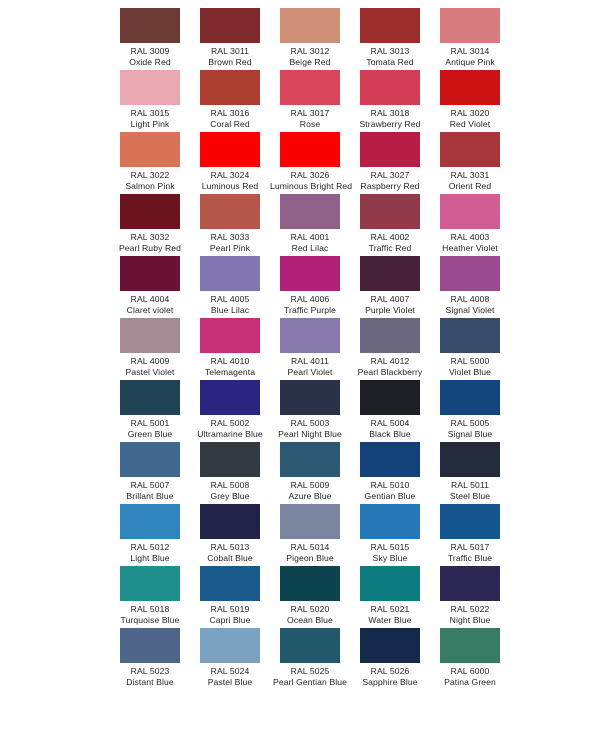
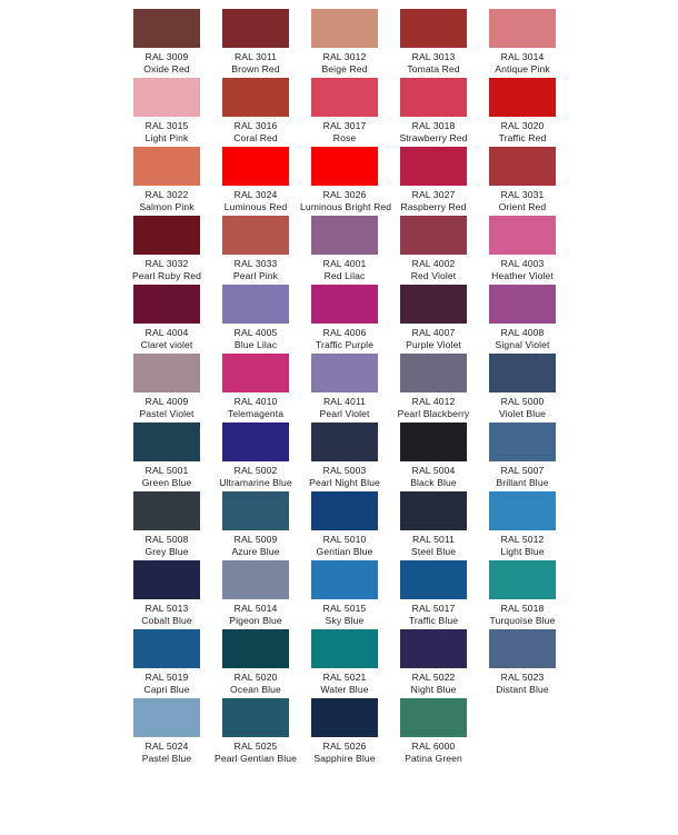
  RAL 3009
  Oxide Red
  RAL 3011
  Brown Red
  RAL 3012
  Beige Red
  RAL 3013
  Tomata Red
  RAL 3014
  Antique Pink
  RAL 3015
  Light Pink
  RAL 3016
  Coral Red
  RAL 3017
  Rose
  RAL 3018
  Strawberry Red
  RAL 3020
- Red Violet
+ Traffic Red
  RAL 3022
  Salmon Pink
  RAL 3024
  Luminous Red
  RAL 3026
  Luminous Bright Red
  RAL 3027
  Raspberry Red
  RAL 3031
  Orient Red
  RAL 3032
  Pearl Ruby Red
  RAL 3033
  Pearl Pink
  RAL 4001
  Red Lilac
  RAL 4002
- Traffic Red
+ Red Violet
  RAL 4003
  Heather Violet
  RAL 4004
  Claret violet
  RAL 4005
  Blue Lilac
  RAL 4006
  Traffic Purple
  RAL 4007
  Purple Violet
  RAL 4008
  Signal Violet
  RAL 4009
  Pastel Violet
  RAL 4010
  Telemagenta
  RAL 4011
  Pearl Violet
  RAL 4012
  Pearl Blackberry
  RAL 5000
  Violet Blue
  RAL 5001
  Green Blue
  RAL 5002
  Ultramarine Blue
  RAL 5003
  Pearl Night Blue
  RAL 5004
  Black Blue
- RAL 5005
- Signal Blue
  RAL 5007
  Brillant Blue
  RAL 5008
  Grey Blue
  RAL 5009
  Azure Blue
  RAL 5010
  Gentian Blue
  RAL 5011
  Steel Blue
  RAL 5012
  Light Blue
  RAL 5013
  Cobalt Blue
  RAL 5014
  Pigeon Blue
  RAL 5015
  Sky Blue
  RAL 5017
  Traffic Blue
  RAL 5018
  Turquoise Blue
  RAL 5019
  Capri Blue
  RAL 5020
  Ocean Blue
  RAL 5021
  Water Blue
  RAL 5022
  Night Blue
  RAL 5023
  Distant Blue
  RAL 5024
  Pastel Blue
  RAL 5025
  Pearl Gentian Blue
  RAL 5026
  Sapphire Blue
  RAL 6000
  Patina Green
